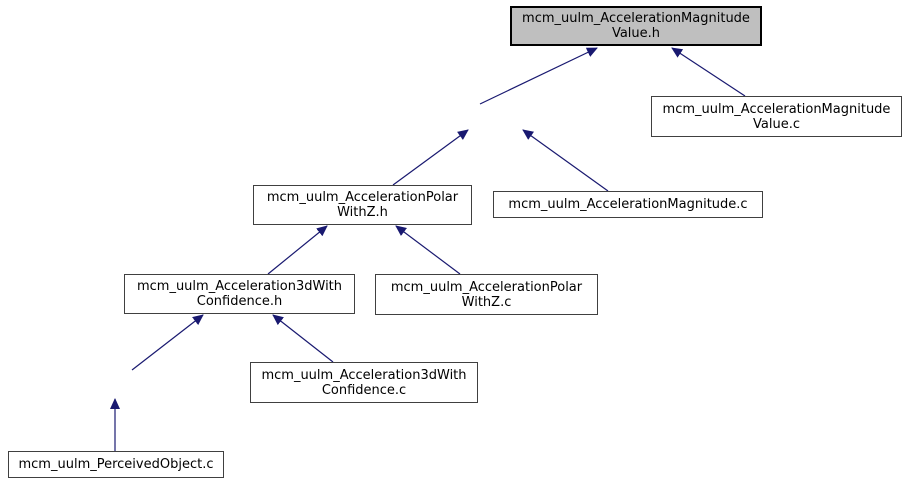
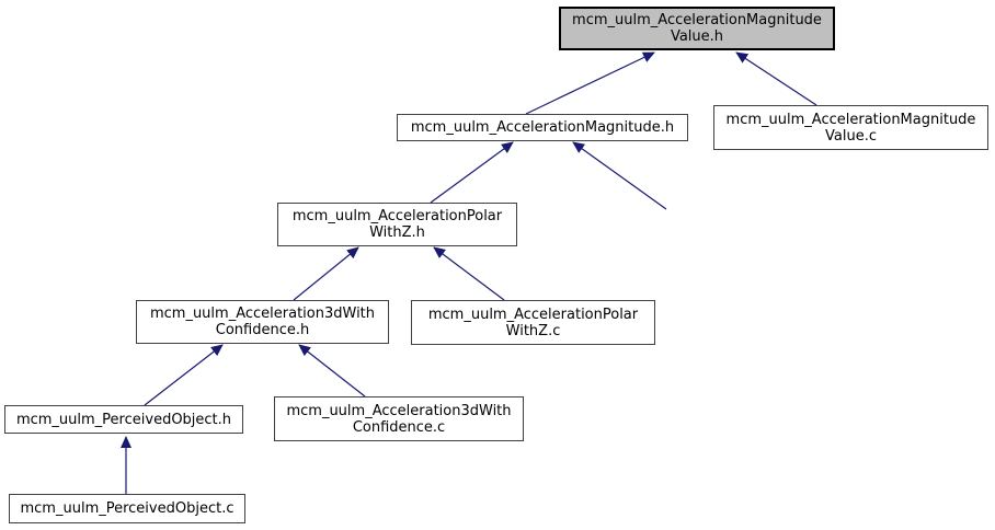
  mcm_uulm_AccelerationMagnitude
  Value.h
+ mcm_uulm_AccelerationMagnitude.h
  mcm_uulm_AccelerationMagnitude
  Value.c
  mcm_uulm_AccelerationPolar
  WithZ.h
- mcm_uulm_AccelerationMagnitude.c
  mcm_uulm_Acceleration3dWith
  Confidence.h
  mcm_uulm_AccelerationPolar
  WithZ.c
+ mcm_uulm_PerceivedObject.h
  mcm_uulm_Acceleration3dWith
  Confidence.c
  mcm_uulm_PerceivedObject.c
